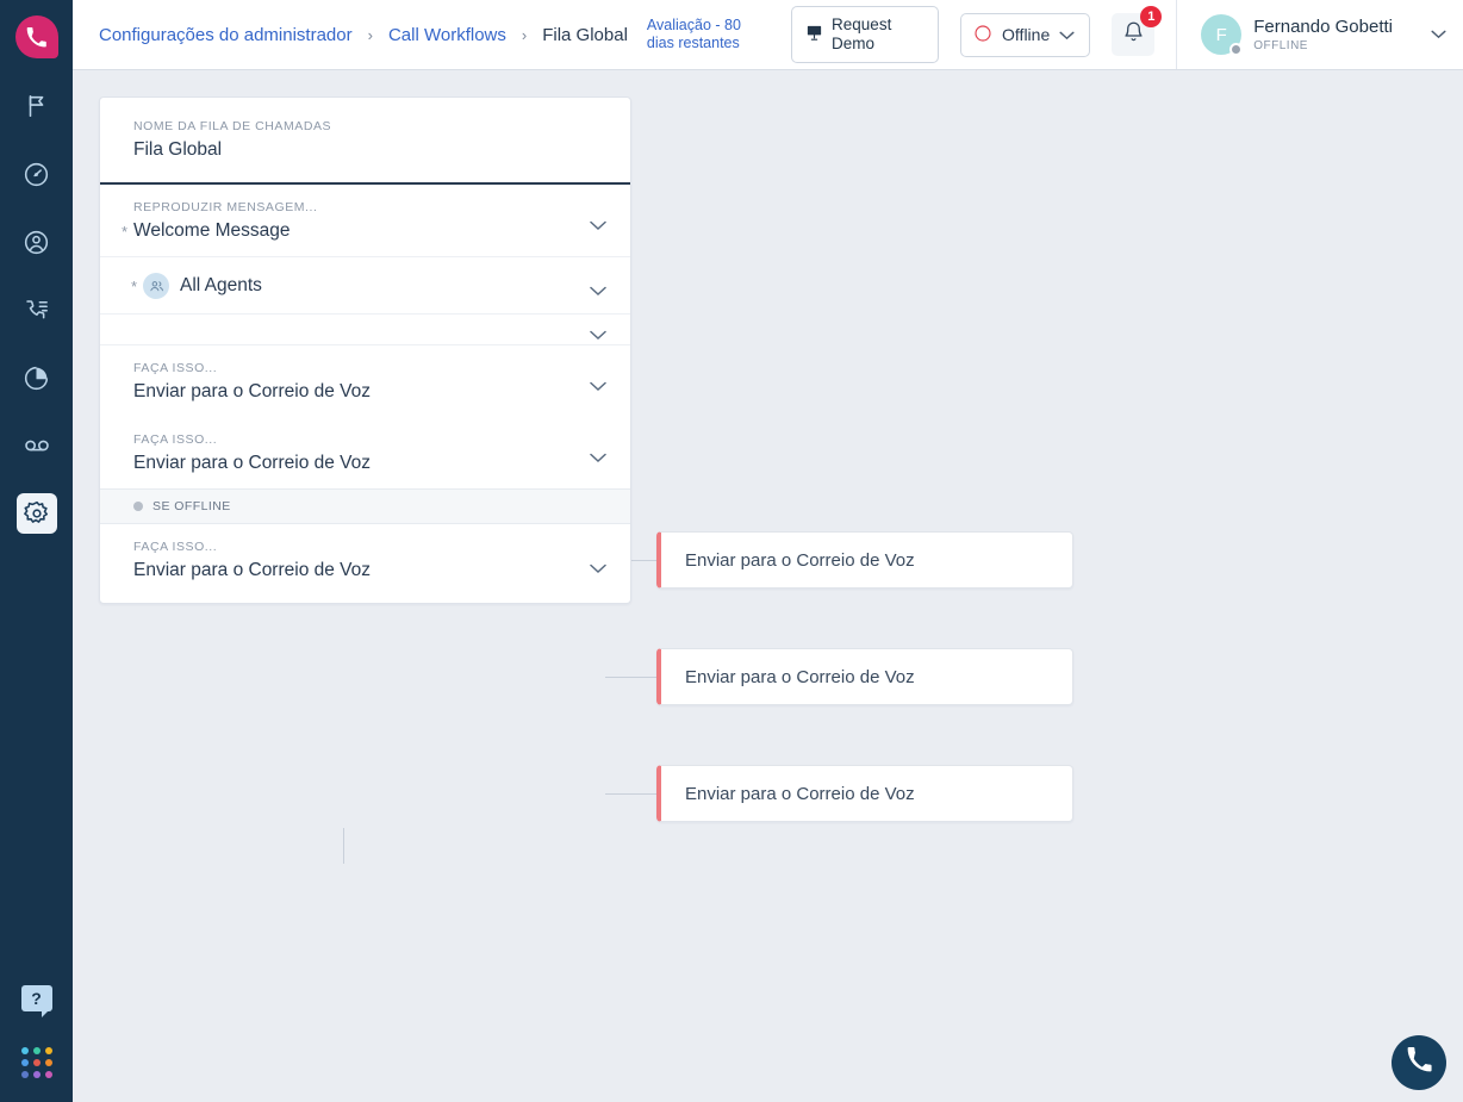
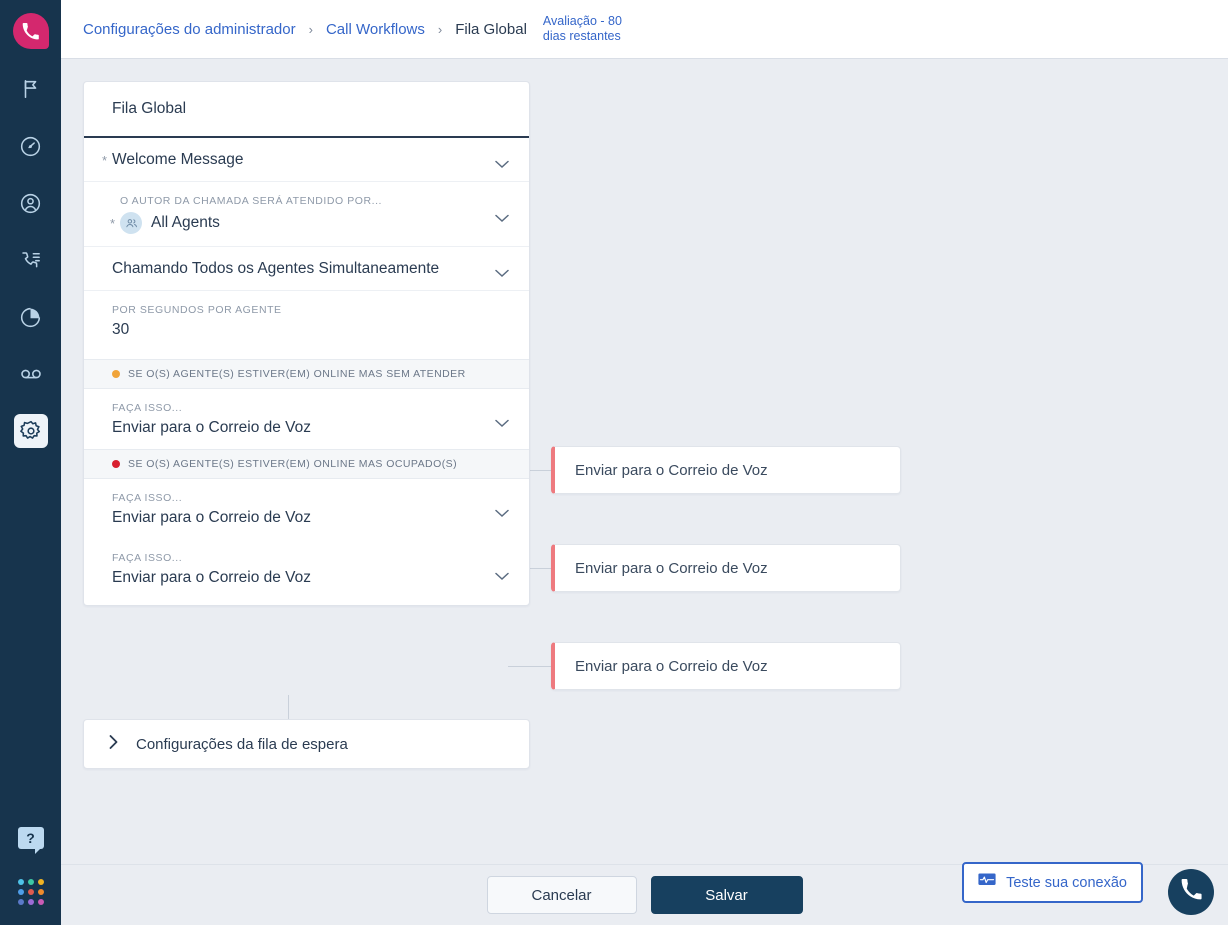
  ?
  Configurações do administrador
  ›
  Call Workflows
  ›
  Fila Global
  Avaliação - 80 dias restantes
- Request Demo
- Offline
- 1
- F
- Fernando Gobetti
- OFFLINE
- NOME DA FILA DE CHAMADAS
  Fila Global
- REPRODUZIR MENSAGEM...
  *
  Welcome Message
+ O AUTOR DA CHAMADA SERÁ ATENDIDO POR...
  *
  All Agents
+ Chamando Todos os Agentes Simultaneamente
+ POR SEGUNDOS POR AGENTE
+ 30
+ SE O(S) AGENTE(S) ESTIVER(EM) ONLINE MAS SEM ATENDER
  FAÇA ISSO...
  Enviar para o Correio de Voz
+ SE O(S) AGENTE(S) ESTIVER(EM) ONLINE MAS OCUPADO(S)
  FAÇA ISSO...
  Enviar para o Correio de Voz
- SE OFFLINE
  FAÇA ISSO...
  Enviar para o Correio de Voz
  Enviar para o Correio de Voz
  Enviar para o Correio de Voz
  Enviar para o Correio de Voz
+ Configurações da fila de espera
+ Cancelar
+ Salvar
+ Teste sua conexão
